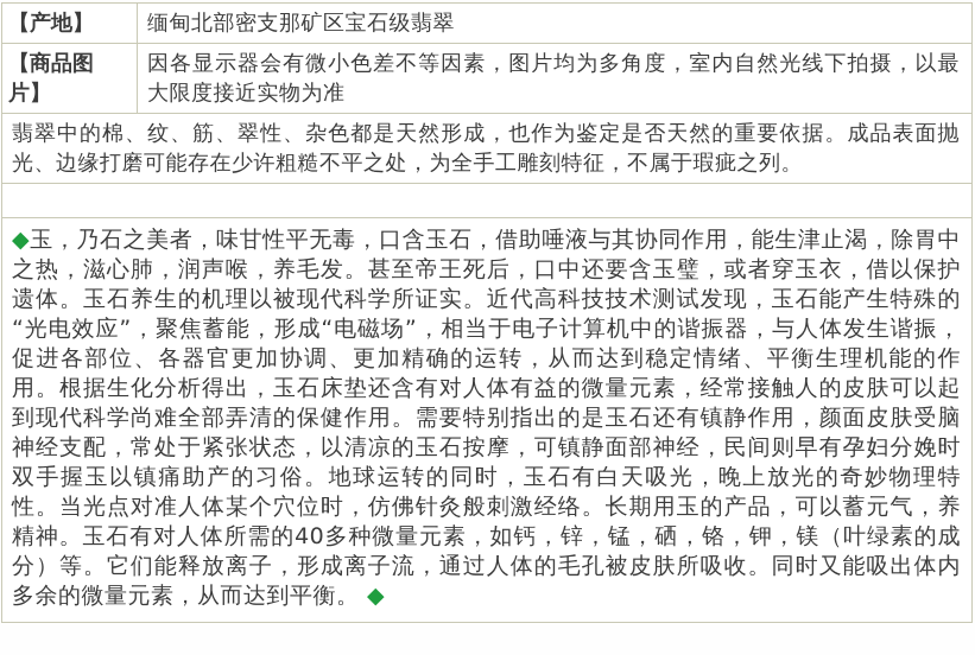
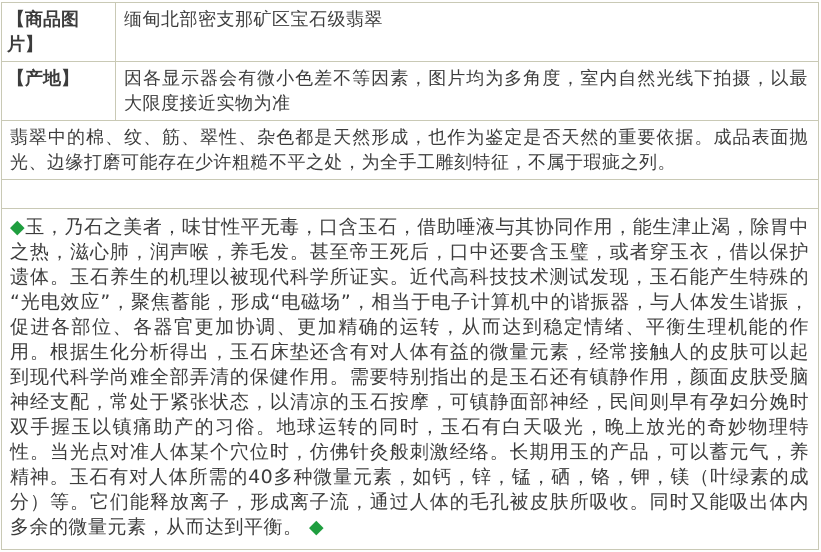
- 【产地】
+ 【商品图片】
  缅甸北部密支那矿区宝石级翡翠
- 【商品图片】
+ 【产地】
  因各显示器会有微小色差不等因素，图片均为多角度，室内自然光线下拍摄，以最大限度接近实物为准
  翡翠中的棉、纹、筋、翠性、杂色都是天然形成，也作为鉴定是否天然的重要依据。成品表面抛光、边缘打磨可能存在少许粗糙不平之处，为全手工雕刻特征，不属于瑕疵之列。
  ◆玉，乃石之美者，味甘性平无毒，口含玉石，借助唾液与其协同作用，能生津止渴，除胃中之热，滋心肺，润声喉，养毛发。甚至帝王死后，口中还要含玉璧，或者穿玉衣，借以保护遗体。玉石养生的机理以被现代科学所证实。近代高科技技术测试发现，玉石能产生特殊的“光电效应”，聚焦蓄能，形成“电磁场”，相当于电子计算机中的谐振器，与人体发生谐振，促进各部位、各器官更加协调、更加精确的运转，从而达到稳定情绪、平衡生理机能的作用。根据生化分析得出，玉石床垫还含有对人体有益的微量元素，经常接触人的皮肤可以起到现代科学尚难全部弄清的保健作用。需要特别指出的是玉石还有镇静作用，颜面皮肤受脑神经支配，常处于紧张状态，以清凉的玉石按摩，可镇静面部神经，民间则早有孕妇分娩时双手握玉以镇痛助产的习俗。地球运转的同时，玉石有白天吸光，晚上放光的奇妙物理特性。当光点对准人体某个穴位时，仿佛针灸般刺激经络。长期用玉的产品，可以蓄元气，养精神。玉石有对人体所需的40多种微量元素，如钙，锌，锰，硒，铬，钾，镁（叶绿素的成分）等。它们能释放离子，形成离子流，通过人体的毛孔被皮肤所吸收。同时又能吸出体内多余的微量元素，从而达到平衡。 ◆
